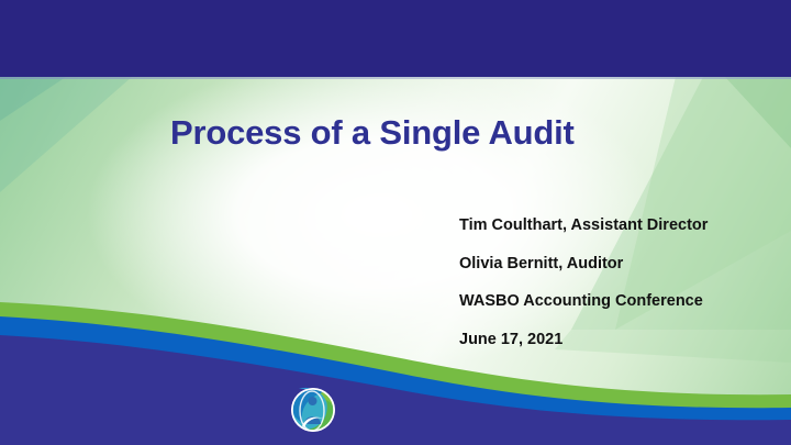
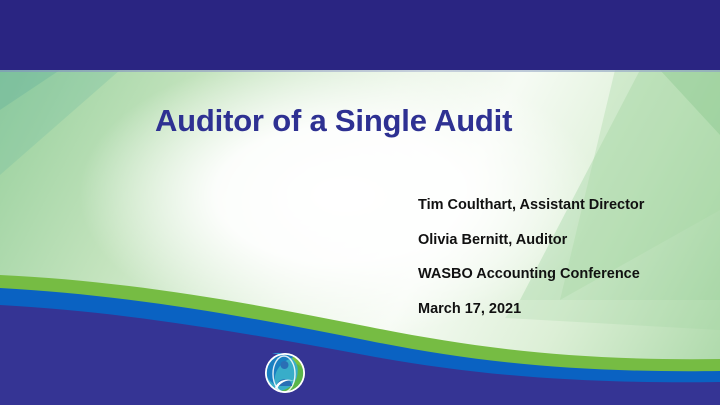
- Process of a Single Audit
+ Auditor of a Single Audit
  Tim Coulthart, Assistant Director
  Olivia Bernitt, Auditor
  WASBO Accounting Conference
- June 17, 2021
+ March 17, 2021
